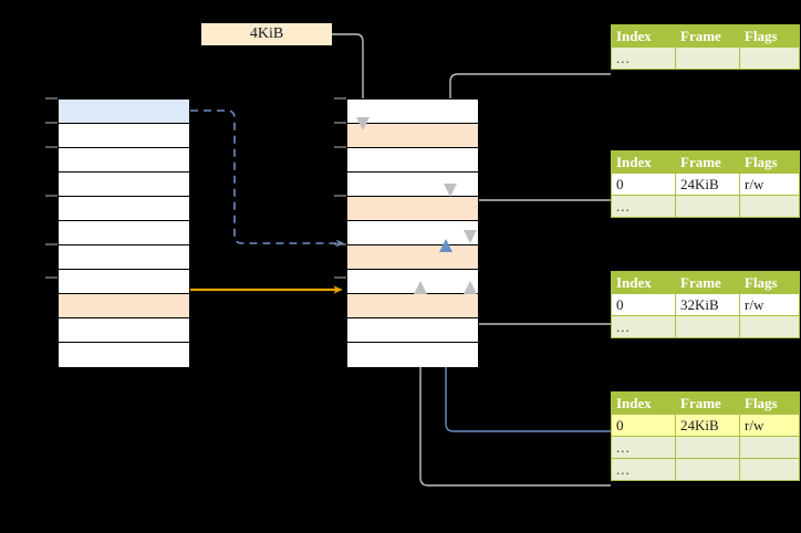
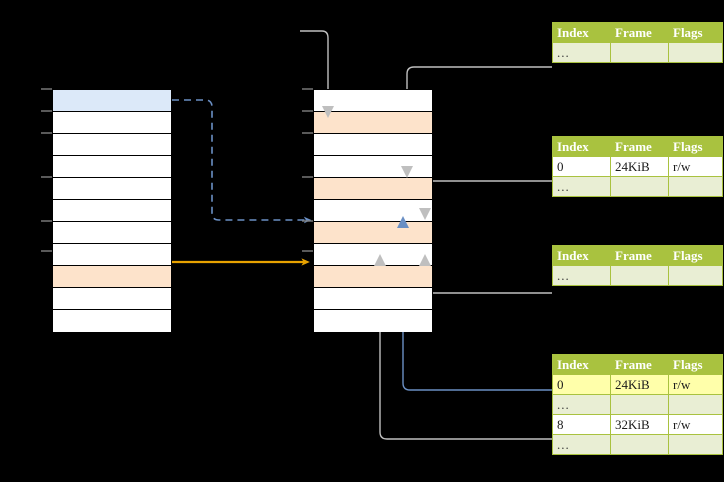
- 4KiB
  Index	Frame	Flags
  ...
  Index	Frame	Flags
  0	24KiB	r/w
  ...
  Index	Frame	Flags
- 0	32KiB	r/w
  ...
  Index	Frame	Flags
  0	24KiB	r/w
  ...
+ 8	32KiB	r/w
  ...
